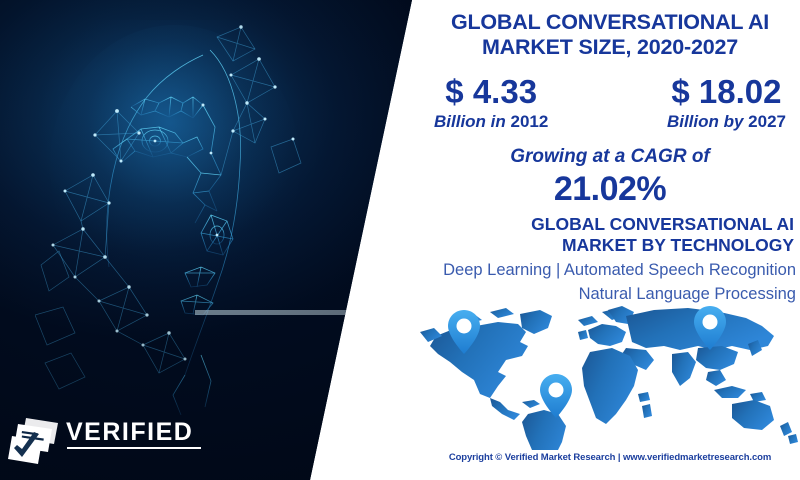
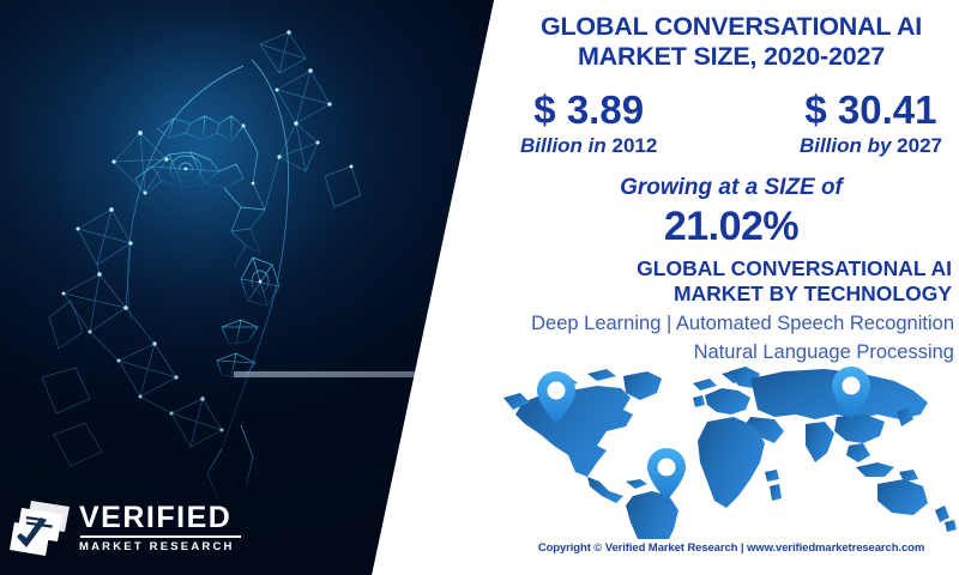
  VERIFIED
+ MARKET RESEARCH
  GLOBAL CONVERSATIONAL AI
  MARKET SIZE, 2020-2027
- $ 4.33
+ $ 3.89
  Billion in 2012
- $ 18.02
+ $ 30.41
  Billion by 2027
- Growing at a CAGR of
+ Growing at a SIZE of
  21.02%
  GLOBAL CONVERSATIONAL AI
  MARKET BY TECHNOLOGY
  Deep Learning | Automated Speech Recognition
  Natural Language Processing
  Copyright © Verified Market Research | www.verifiedmarketresearch.com
